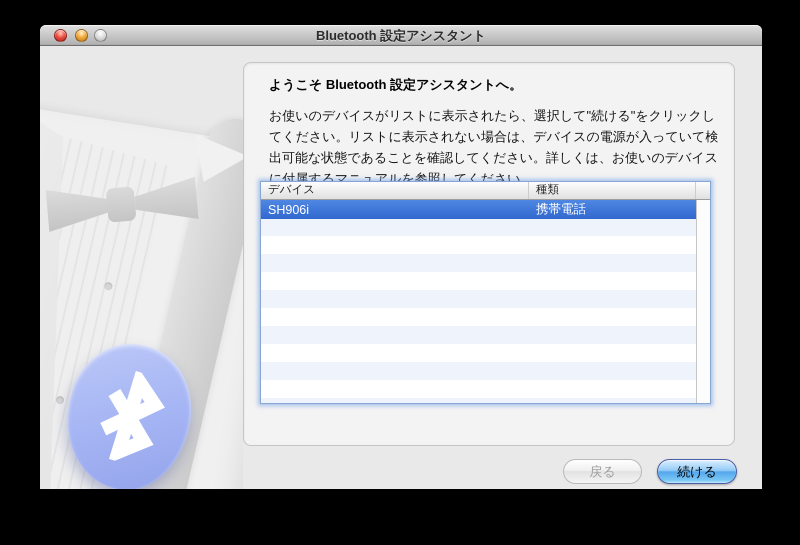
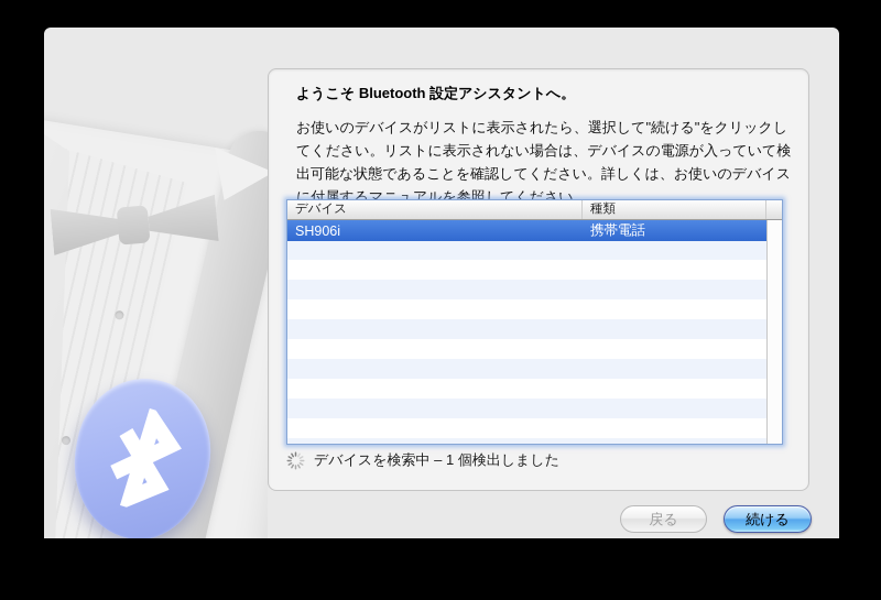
- Bluetooth 設定アシスタント
  ようこそ Bluetooth 設定アシスタントへ。
  お使いのデバイスがリストに表示されたら、選択して"続ける"をクリックしてください。リストに表示されない場合は、デバイスの電源が入っていて検出可能な状態であることを確認してください。詳しくは、お使いのデバイスに付属するマニュアルを参照してください。
  デバイス
  種類
  SH906i
  携帯電話
+ デバイスを検索中 – 1 個検出しました
  戻る
  続ける
